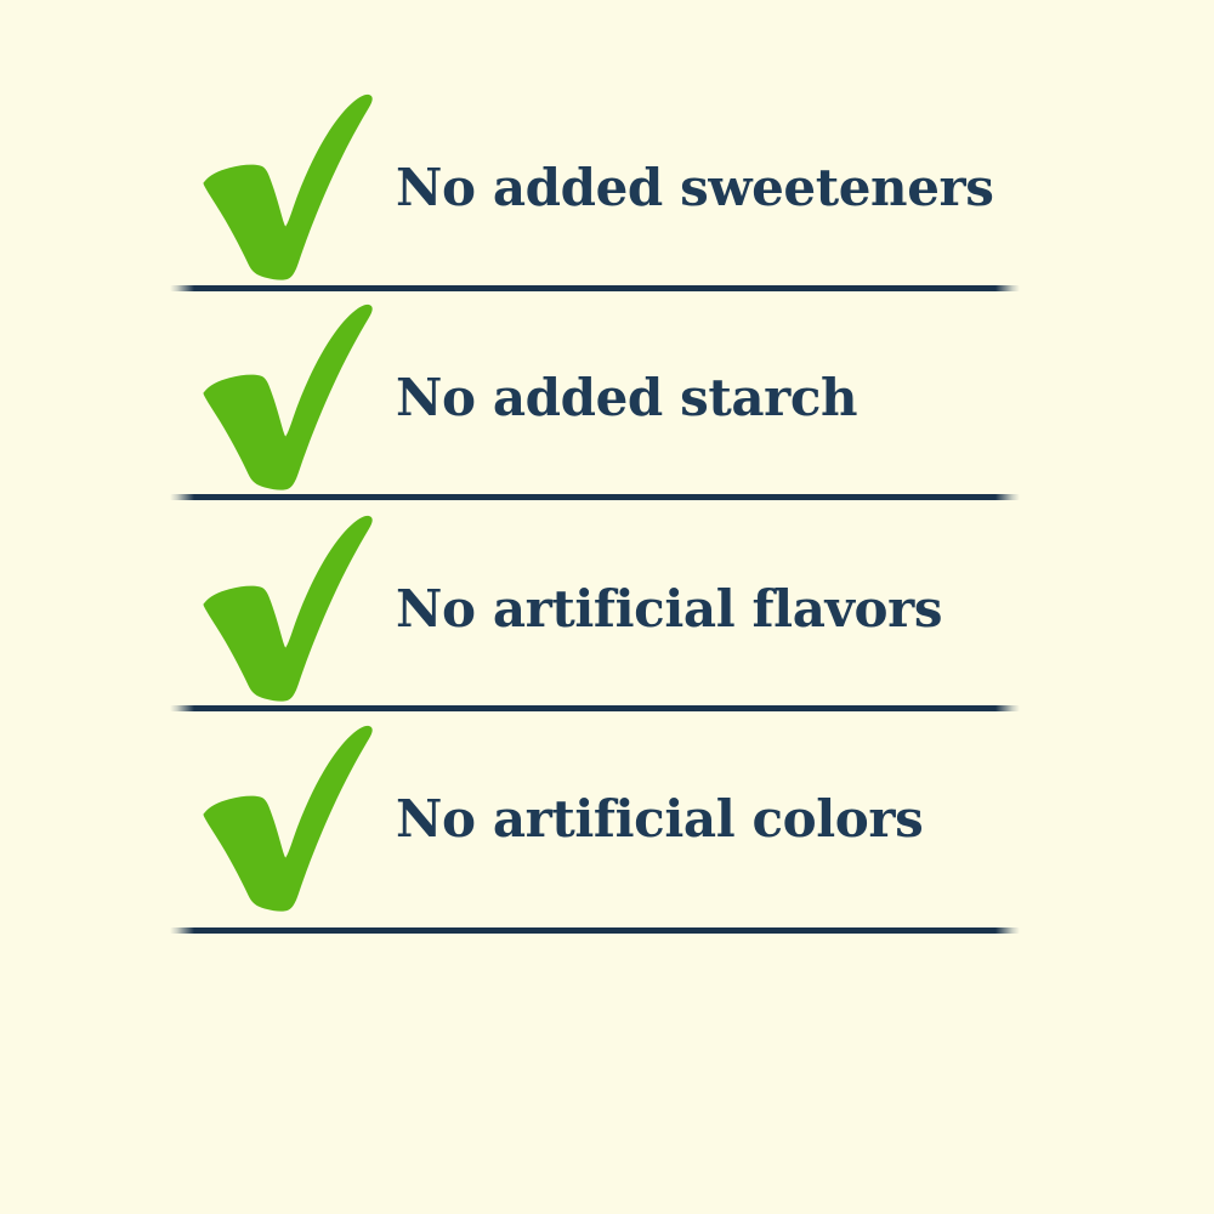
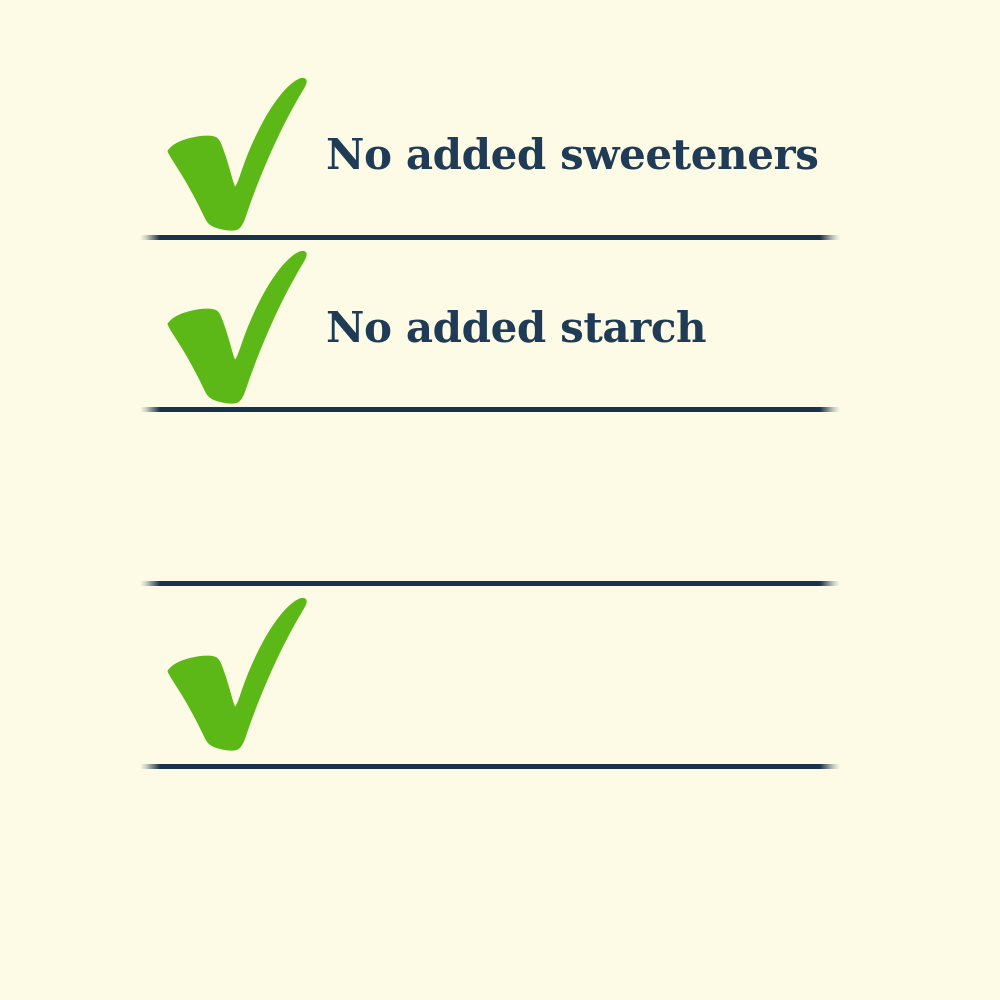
  No added sweeteners
  No added starch
- No artificial flavors
- No artificial colors
